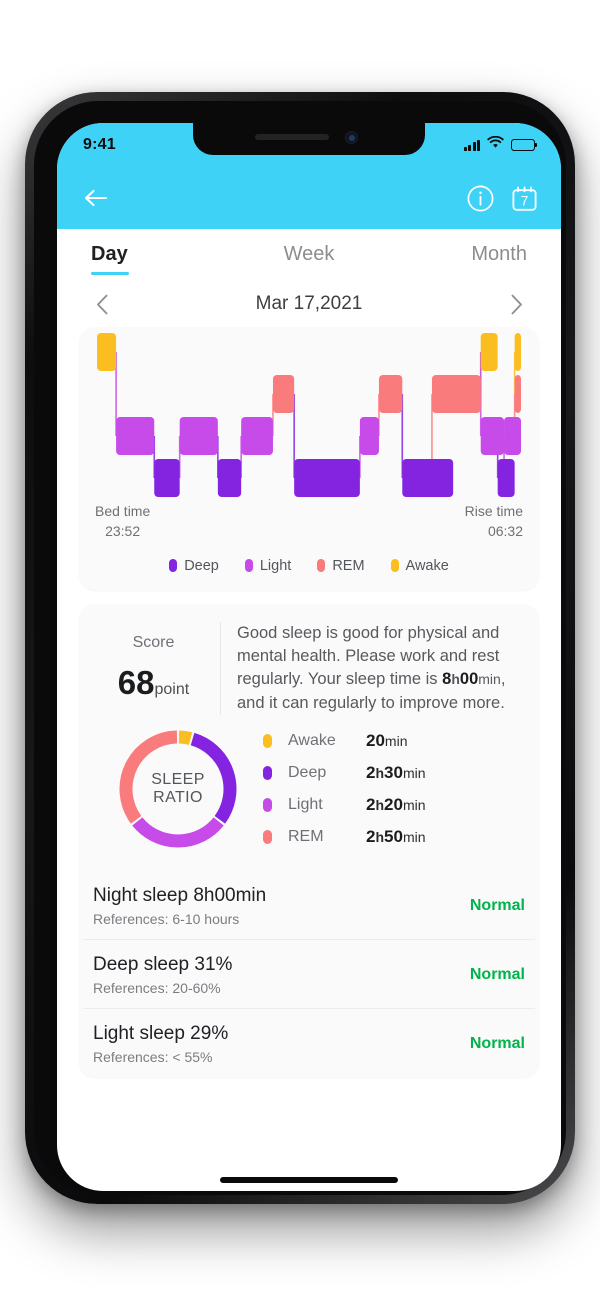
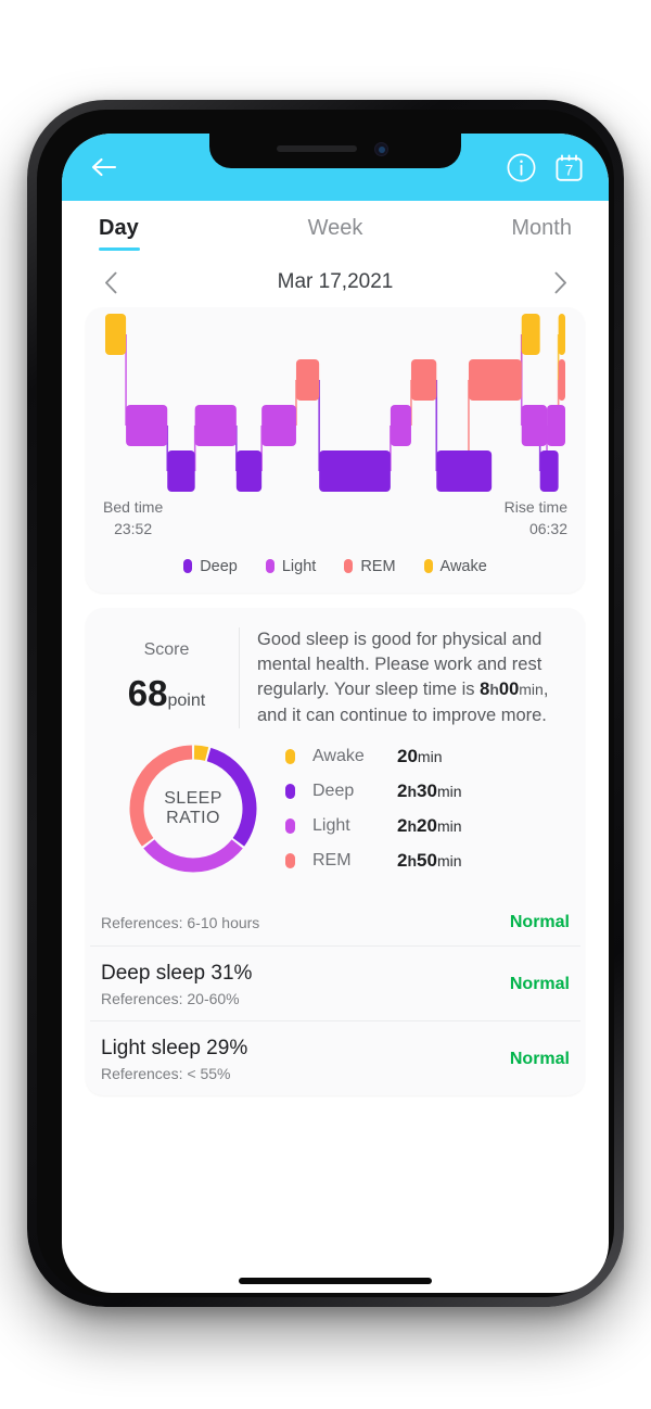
- 9:41
  7
  Day
  Week
  Month
  Mar 17,2021
  Bed time
  23:52
  Rise time
  06:32
  Deep
  Light
  REM
  Awake
  Score
  68
  point
- Good sleep is good for physical and mental health. Please work and rest regularly. Your sleep time is 8h00min, and it can regularly to improve more.
+ Good sleep is good for physical and mental health. Please work and rest regularly. Your sleep time is 8h00min, and it can continue to improve more.
  SLEEP
  RATIO
  Awake
  20min
  Deep
  2h30min
  Light
  2h20min
  REM
  2h50min
- Night sleep 8h00min
  References: 6-10 hours
  Normal
  Deep sleep 31%
  References: 20-60%
  Normal
  Light sleep 29%
  References: < 55%
  Normal
